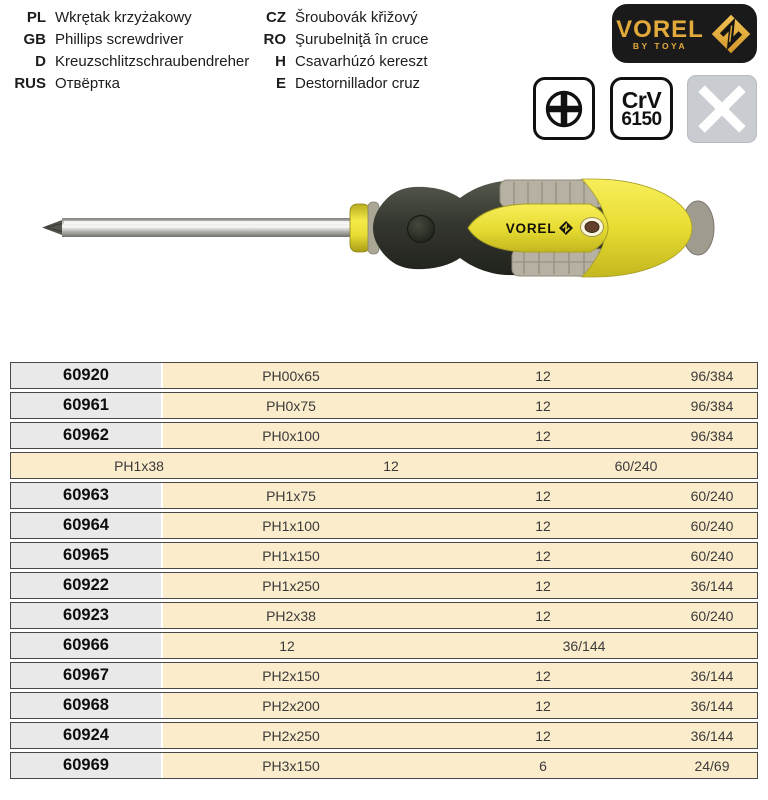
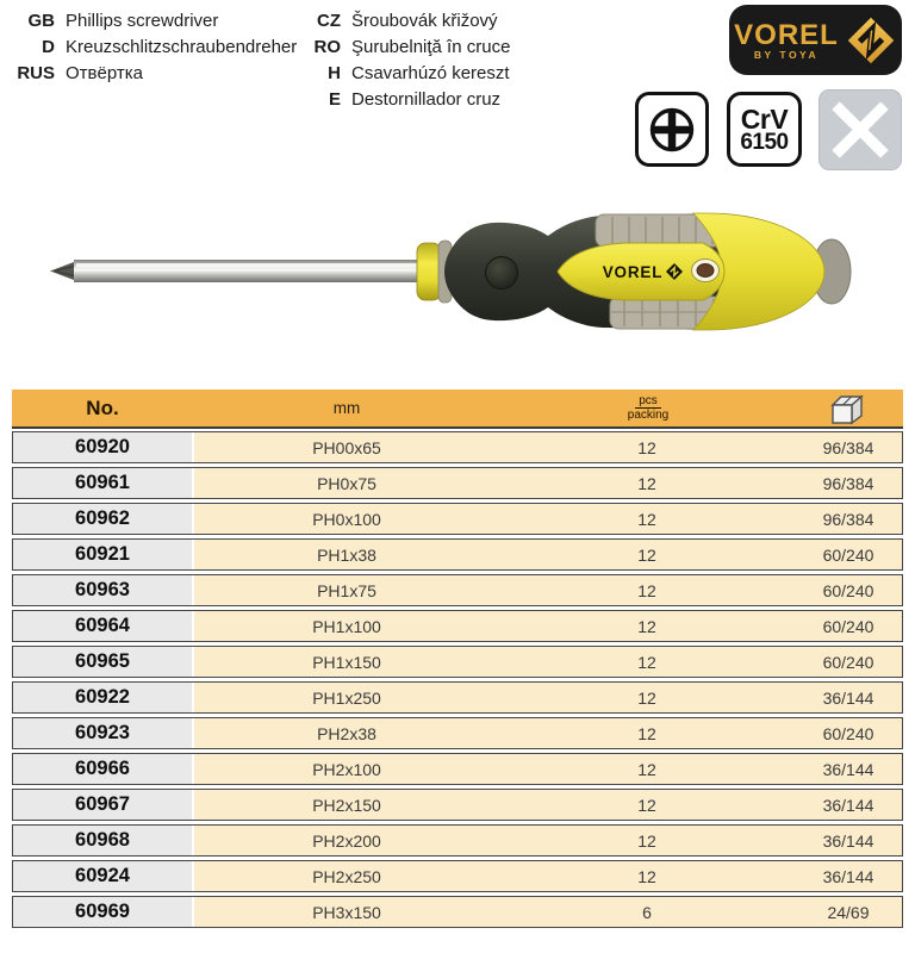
- PL
- Wkrętak krzyżakowy
  GB
  Phillips screwdriver
  D
  Kreuzschlitzschraubendreher
  RUS
  Отвёртка
  CZ
  Šroubovák křižový
  RO
  Şurubelniţă în cruce
  H
  Csavarhúzó kereszt
  E
  Destornillador cruz
  VOREL
  BY TOYA
  CrV
  6150
  VOREL
+ No.
+ mm
+ pcs
+ packing
  60920
  PH00x65
  12
  96/384
  60961
  PH0x75
  12
  96/384
  60962
  PH0x100
  12
  96/384
+ 60921
  PH1x38
  12
  60/240
  60963
  PH1x75
  12
  60/240
  60964
  PH1x100
  12
  60/240
  60965
  PH1x150
  12
  60/240
  60922
  PH1x250
  12
  36/144
  60923
  PH2x38
  12
  60/240
  60966
+ PH2x100
  12
  36/144
  60967
  PH2x150
  12
  36/144
  60968
  PH2x200
  12
  36/144
  60924
  PH2x250
  12
  36/144
  60969
  PH3x150
  6
  24/69
